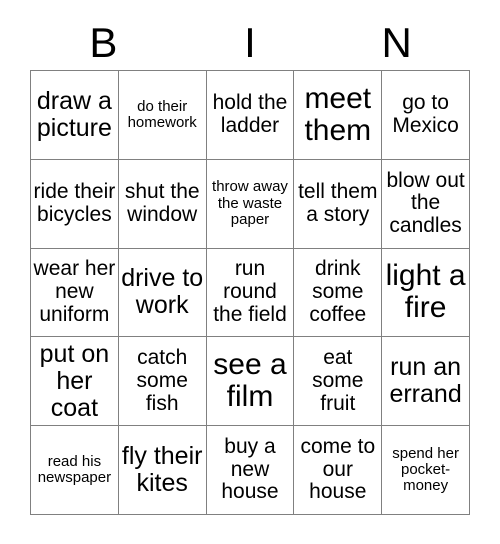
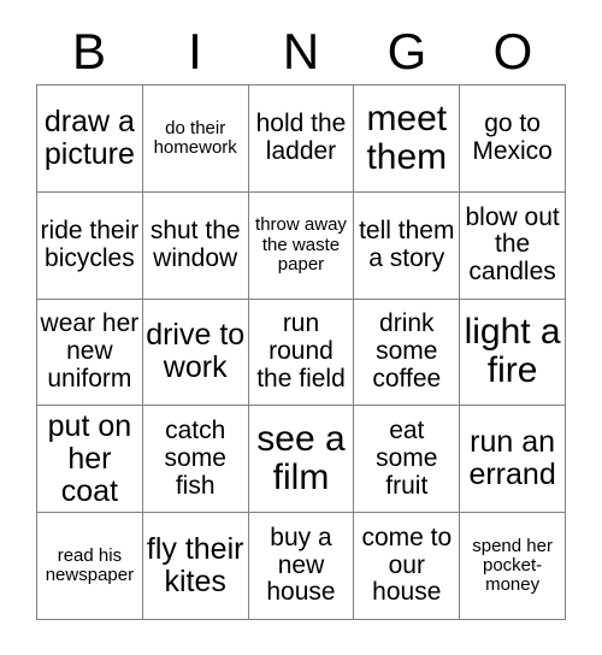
  B
  I
  N
+ G
+ O
  draw a picture
  do their homework
  hold the ladder
  meet them
  go to Mexico
  ride their bicycles
  shut the window
  throw away the waste paper
  tell them a story
  blow out the candles
  wear her new uniform
  drive to work
  run round the field
  drink some coffee
  light a fire
  put on her coat
  catch some fish
  see a film
  eat some fruit
  run an errand
  read his newspaper
  fly their kites
  buy a new house
  come to our house
  spend her pocket-money
